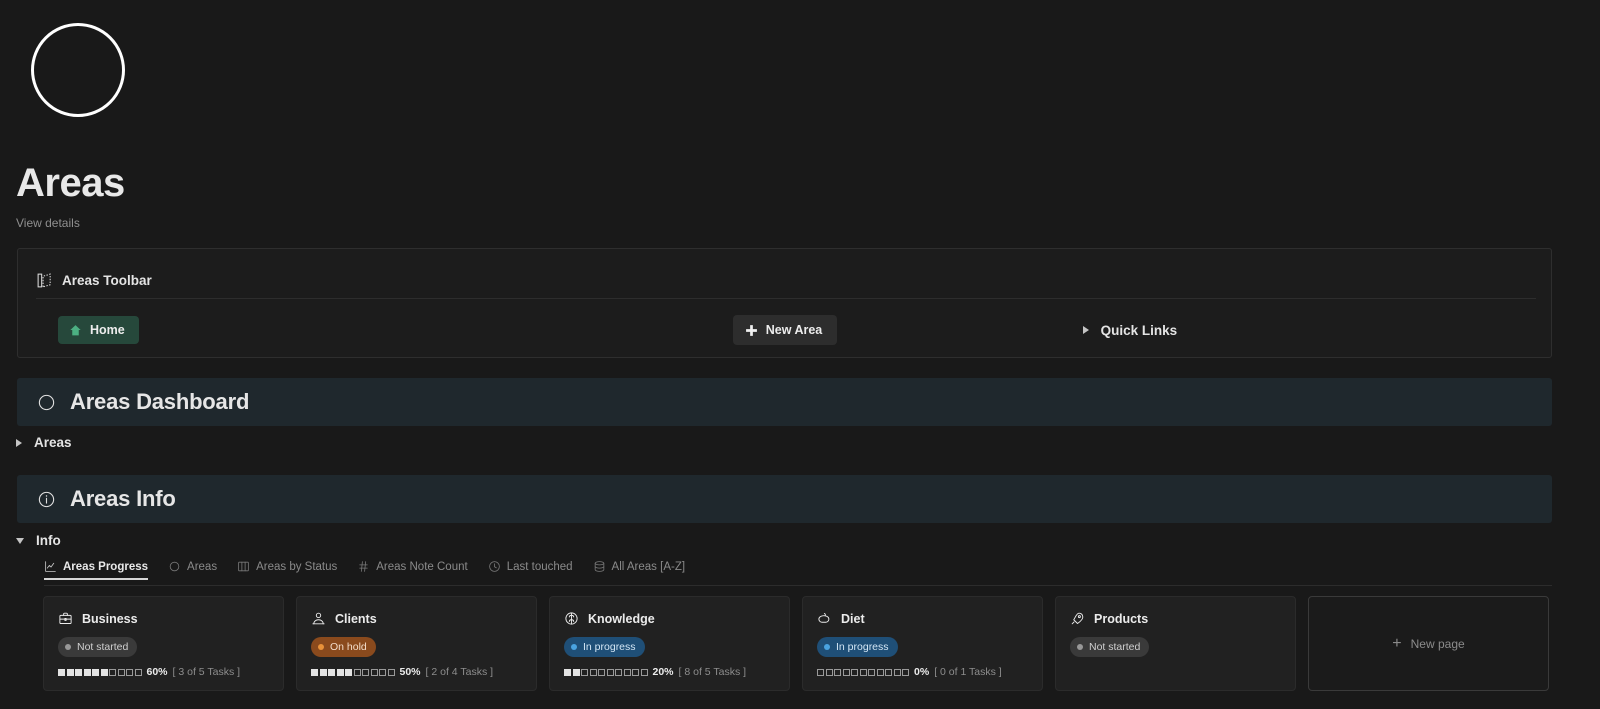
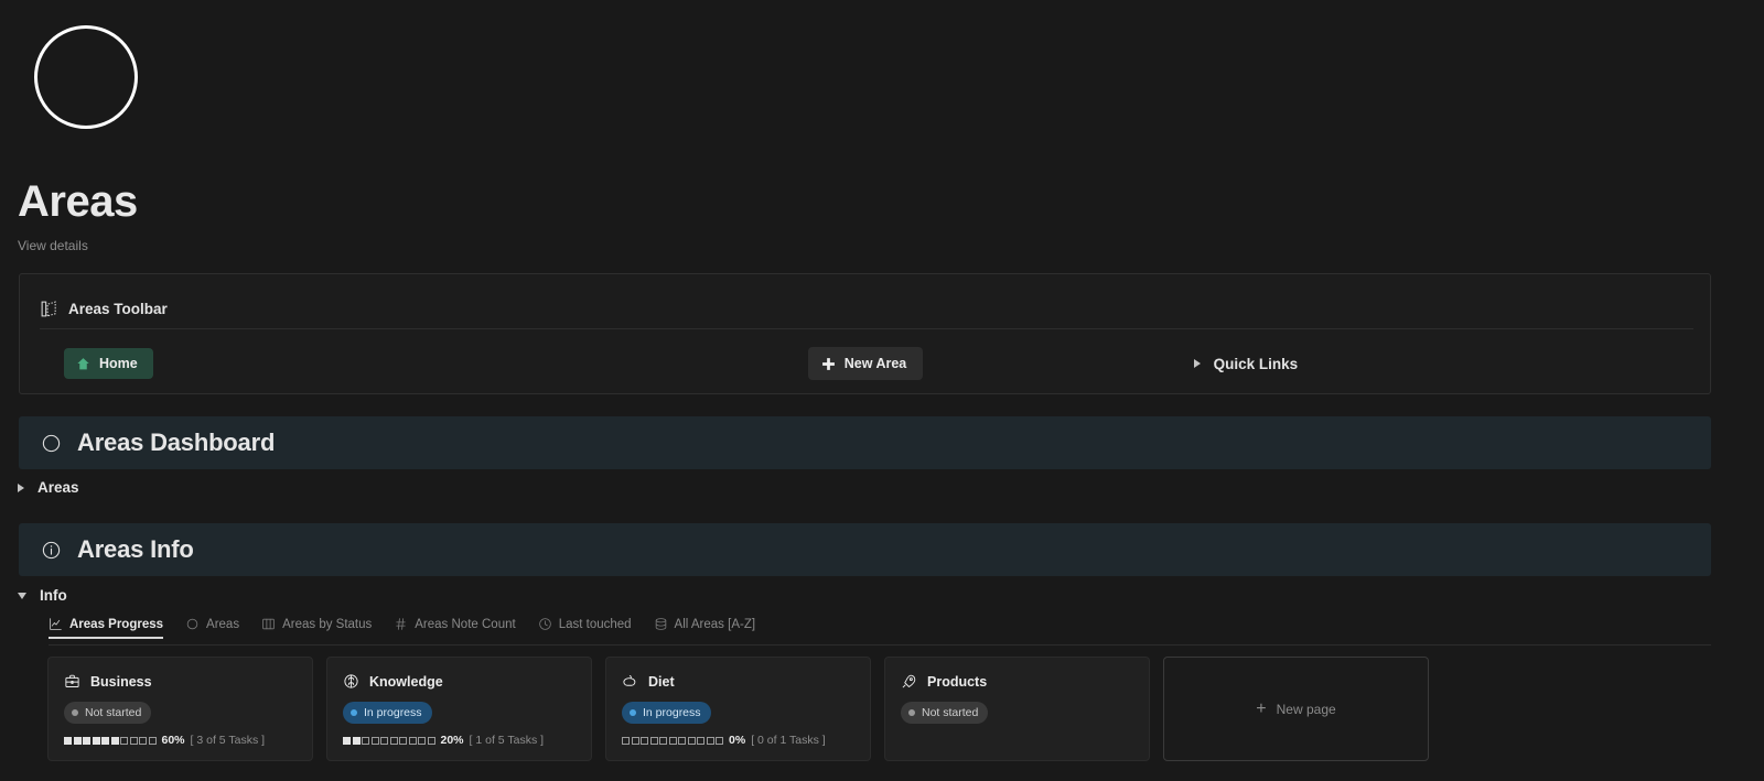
  Areas
  View details
  Areas Toolbar
  Home
  New Area
  Quick Links
  Areas Dashboard
  Areas
  Areas Info
  Info
  Areas Progress
  Areas
  Areas by Status
  Areas Note Count
  Last touched
  All Areas [A-Z]
  Business
  Not started
  60%
  [ 3 of 5 Tasks ]
- Clients
- On hold
- 50%
- [ 2 of 4 Tasks ]
  Knowledge
  In progress
  20%
- [ 8 of 5 Tasks ]
+ [ 1 of 5 Tasks ]
  Diet
  In progress
  0%
  [ 0 of 1 Tasks ]
  Products
  Not started
  +
  New page
